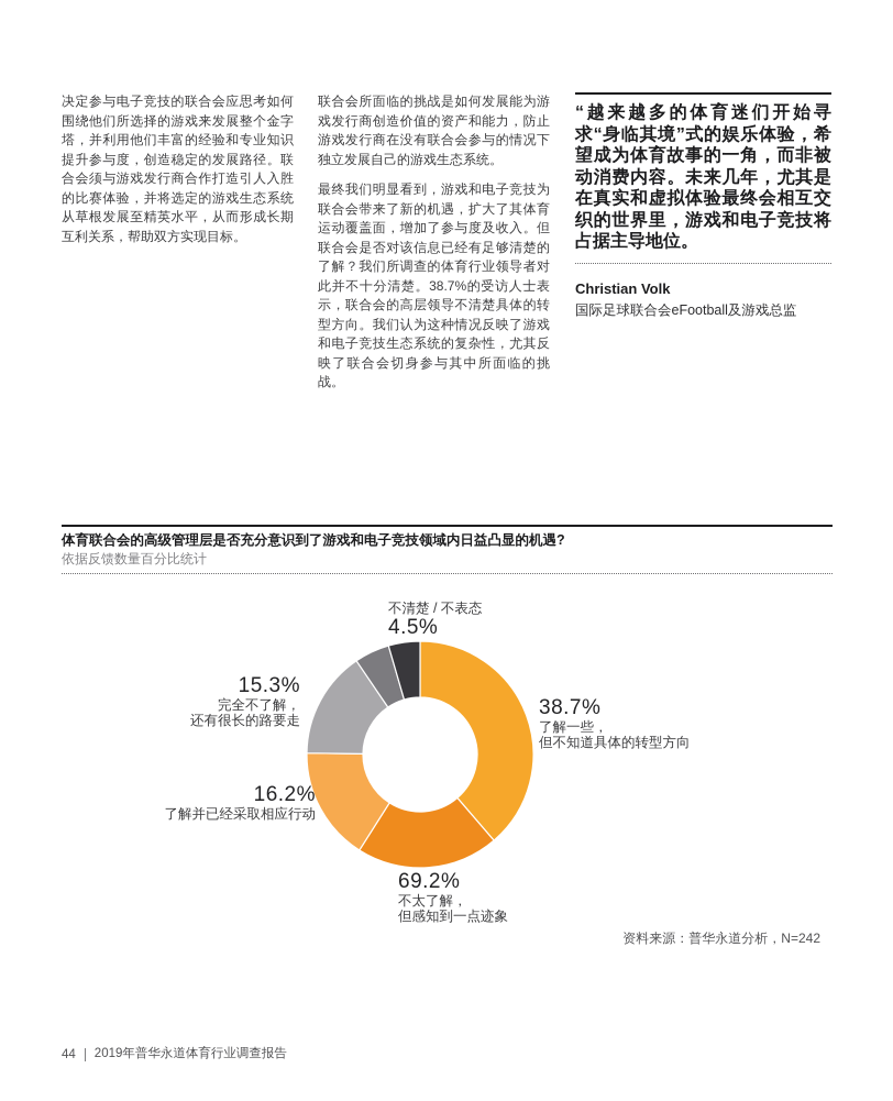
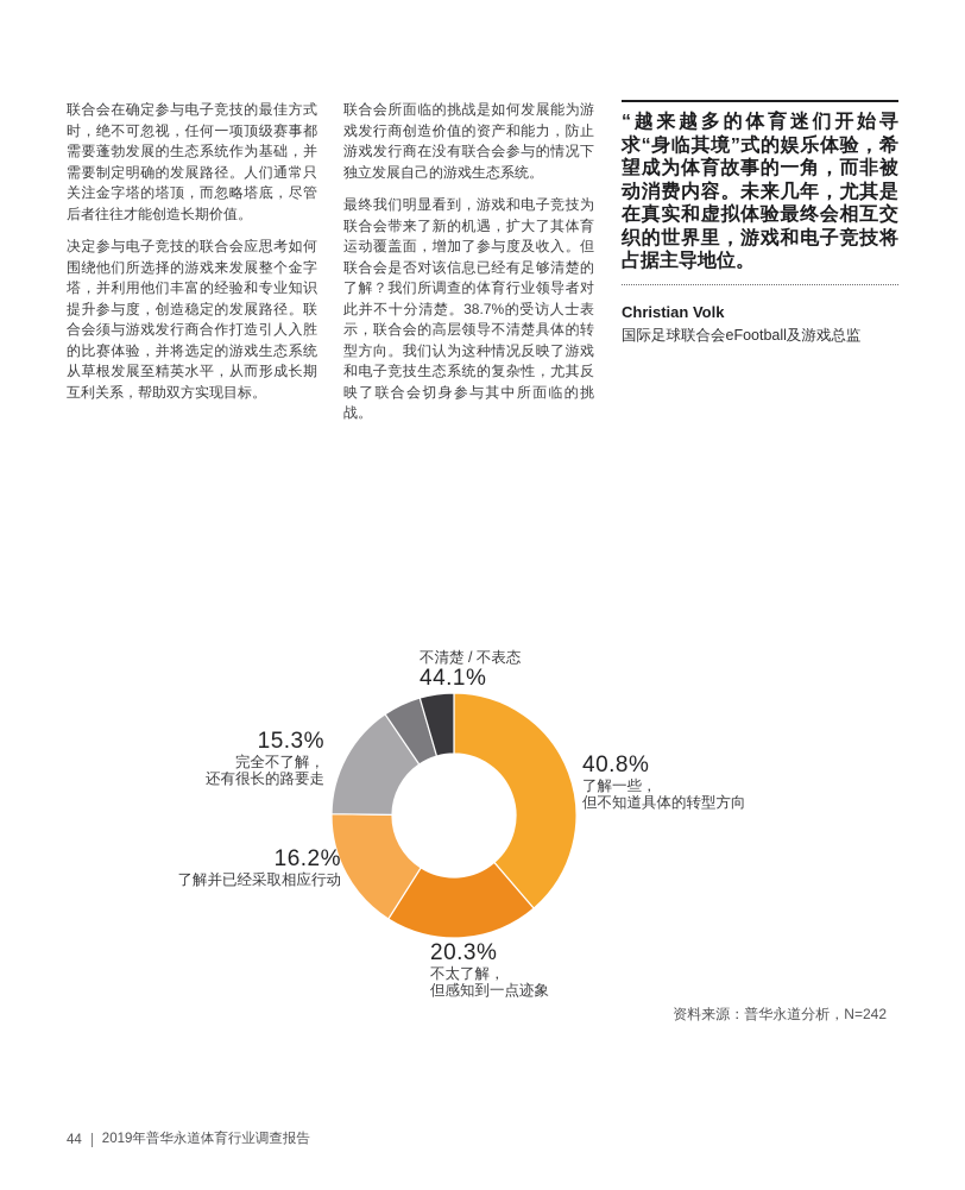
+ 联合会在确定参与电子竞技的最佳方式时，绝不可忽视，任何一项顶级赛事都需要蓬勃发展的生态系统作为基础，并需要制定明确的发展路径。人们通常只关注金字塔的塔顶，而忽略塔底，尽管后者往往才能创造长期价值。
  决定参与电子竞技的联合会应思考如何围绕他们所选择的游戏来发展整个金字塔，并利用他们丰富的经验和专业知识提升参与度，创造稳定的发展路径。联合会须与游戏发行商合作打造引人入胜的比赛体验，并将选定的游戏生态系统从草根发展至精英水平，从而形成长期互利关系，帮助双方实现目标。
  联合会所面临的挑战是如何发展能为游戏发行商创造价值的资产和能力，防止游戏发行商在没有联合会参与的情况下独立发展自己的游戏生态系统。
  最终我们明显看到，游戏和电子竞技为联合会带来了新的机遇，扩大了其体育运动覆盖面，增加了参与度及收入。但联合会是否对该信息已经有足够清楚的了解？我们所调查的体育行业领导者对此并不十分清楚。38.7%的受访人士表示，联合会的高层领导不清楚具体的转型方向。我们认为这种情况反映了游戏和电子竞技生态系统的复杂性，尤其反映了联合会切身参与其中所面临的挑战。
  “越来越多的体育迷们开始寻求“身临其境”式的娱乐体验，希望成为体育故事的一角，而非被动消费内容。未来几年，尤其是在真实和虚拟体验最终会相互交织的世界里，游戏和电子竞技将占据主导地位。
  Christian Volk
  国际足球联合会eFootball及游戏总监
- 体育联合会的高级管理层是否充分意识到了游戏和电子竞技领域内日益凸显的机遇?
- 依据反馈数量百分比统计
  不清楚 / 不表态
- 4.5%
+ 44.1%
  15.3%
  完全不了解，
  还有很长的路要走
  16.2%
  了解并已经采取相应行动
- 69.2%
+ 20.3%
  不太了解，
  但感知到一点迹象
- 38.7%
+ 40.8%
  了解一些，
  但不知道具体的转型方向
  资料来源：普华永道分析，N=242
  44
  2019年普华永道体育行业调查报告
